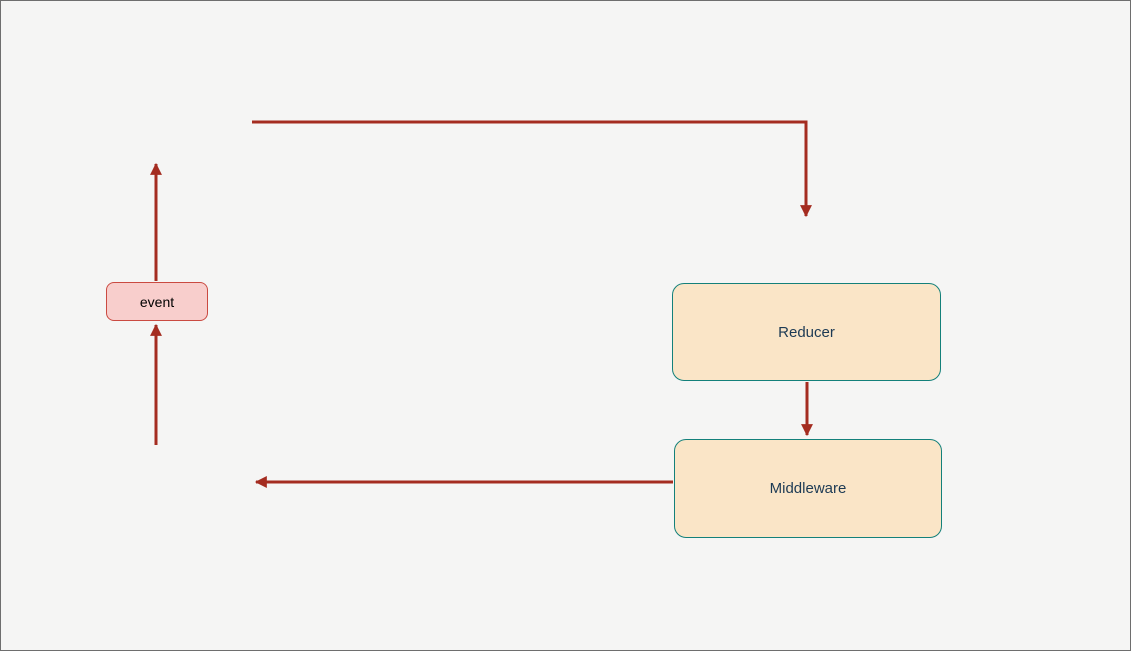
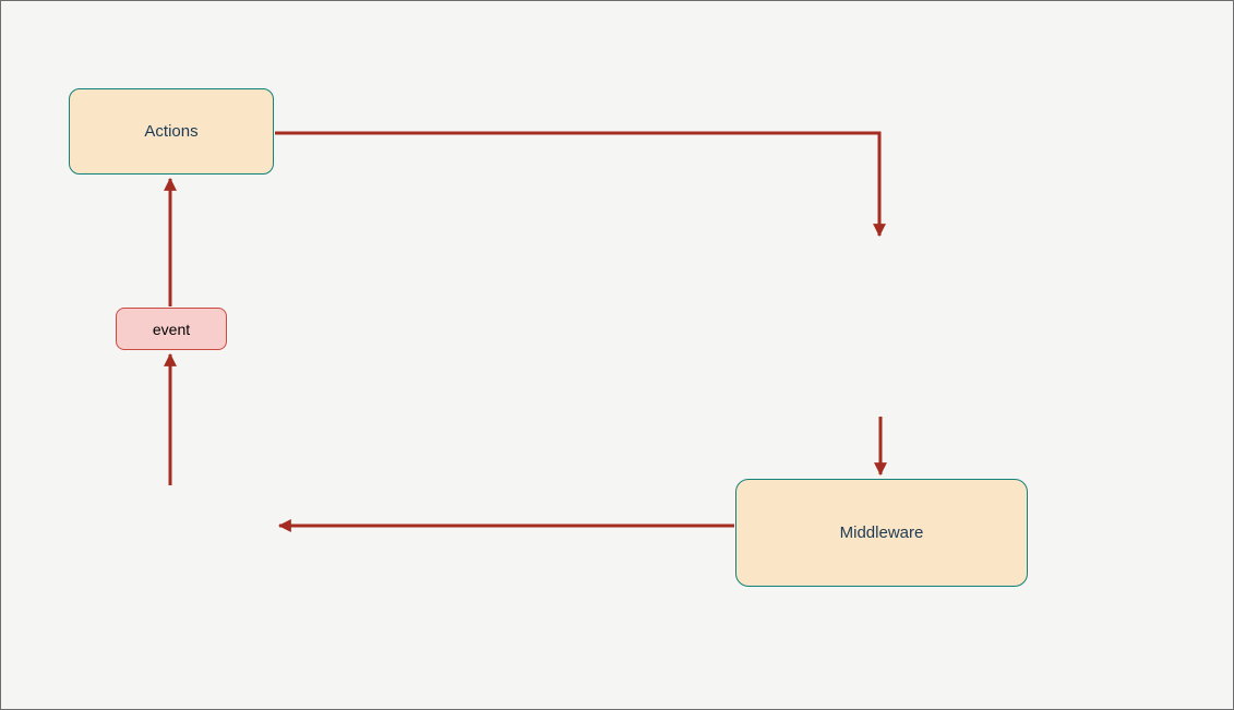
- Reducer
  Middleware
+ Actions
  event
